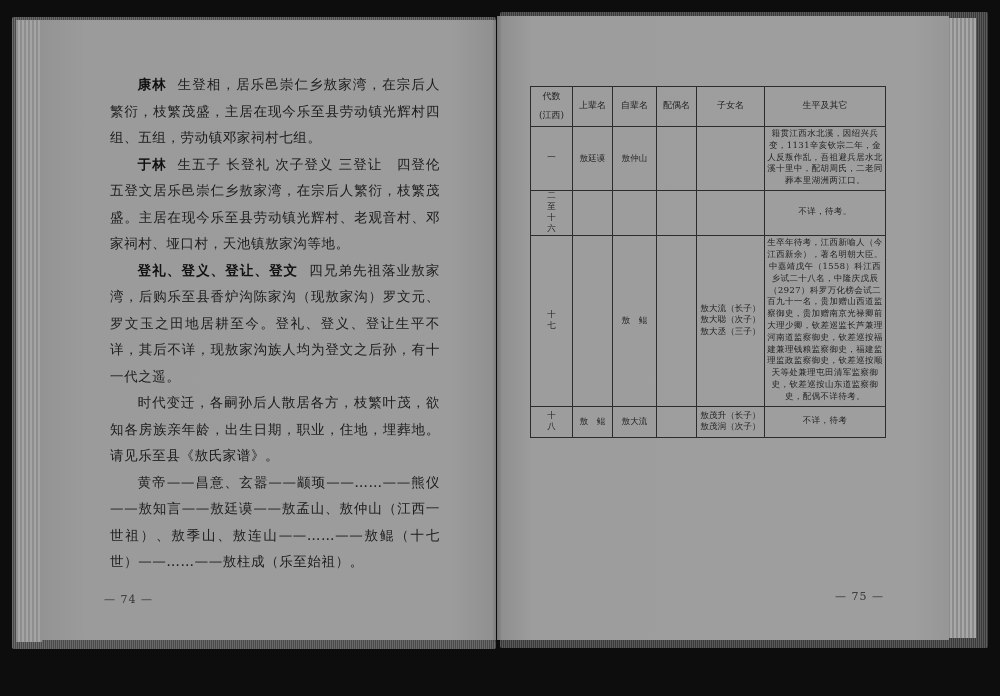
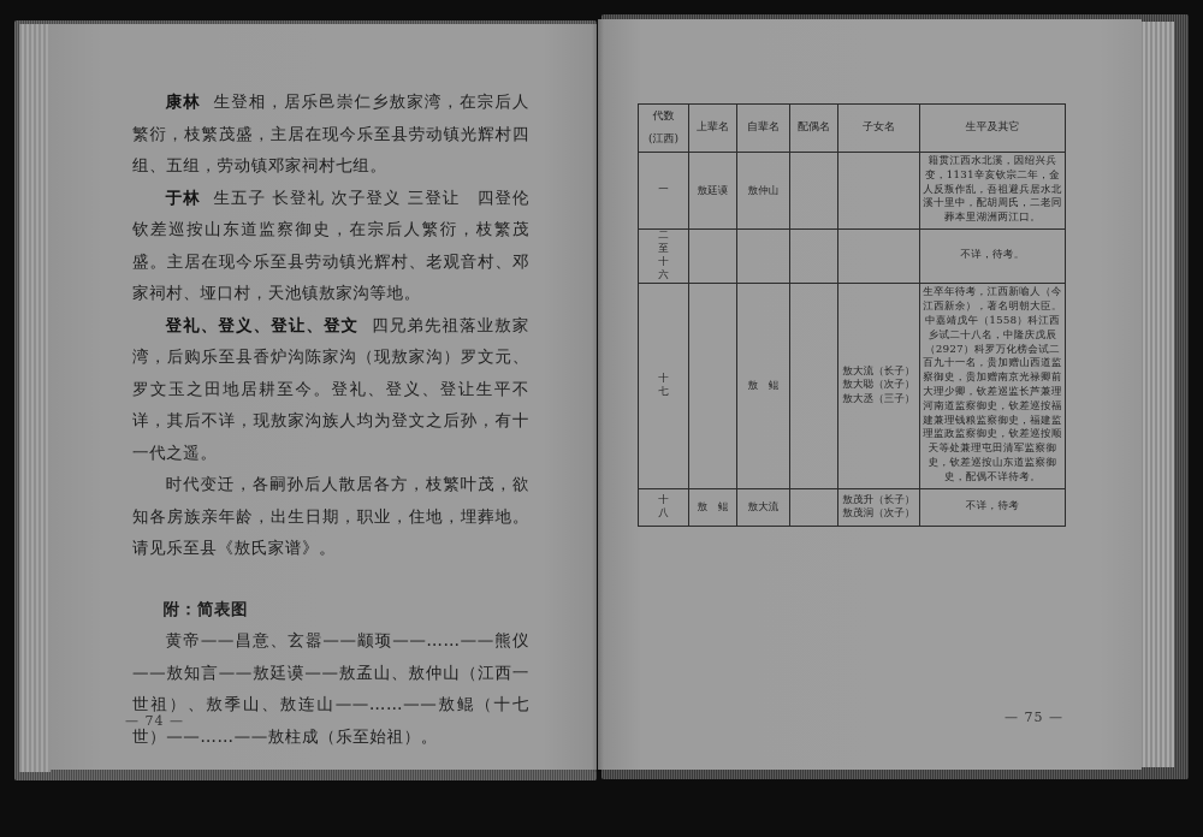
  康林 生登相，居乐邑崇仁乡敖家湾，在宗后人繁衍，枝繁茂盛，主居在现今乐至县劳动镇光辉村四组、五组，劳动镇邓家祠村七组。
- 于林 生五子 长登礼 次子登义 三登让 四登伦 五登文居乐邑崇仁乡敖家湾，在宗后人繁衍，枝繁茂盛。主居在现今乐至县劳动镇光辉村、老观音村、邓家祠村、垭口村，天池镇敖家沟等地。
+ 于林 生五子 长登礼 次子登义 三登让 四登伦 钦差巡按山东道监察御史，在宗后人繁衍，枝繁茂盛。主居在现今乐至县劳动镇光辉村、老观音村、邓家祠村、垭口村，天池镇敖家沟等地。
  登礼、登义、登让、登文 四兄弟先祖落业敖家湾，后购乐至县香炉沟陈家沟（现敖家沟）罗文元、罗文玉之田地居耕至今。登礼、登义、登让生平不详，其后不详，现敖家沟族人均为登文之后孙，有十一代之遥。
  时代变迁，各嗣孙后人散居各方，枝繁叶茂，欲知各房族亲年龄，出生日期，职业，住地，埋葬地。请见乐至县《敖氏家谱》。
+ 附：简表图
  黄帝——昌意、玄嚣——颛顼——……——熊仪——敖知言——敖廷谟——敖孟山、敖仲山（江西一世祖）、敖季山、敖连山——……——敖鲲（十七世）——……——敖柱成（乐至始祖）。
  — 74 —
  代数 (江西)	上辈名	自辈名	配偶名	子女名	生平及其它
  一	敖廷谟	敖仲山			籍贯江西水北溪，因绍兴兵变，1131辛亥钦宗二年，金人反叛作乱，吾祖避兵居水北溪十里中，配胡周氏，二老同葬本里湖洲两江口。
  二 至 十 六					不详，待考。
  十 七		敖 鲲		敖大流（长子） 敖大聪（次子） 敖大丞（三子）	生卒年待考，江西新喻人（今江西新余），著名明朝大臣。中嘉靖戊午（1558）科江西乡试二十八名，中隆庆戊辰（2927）科罗万化榜会试二百九十一名，贵加赠山西道监察御史，贵加赠南京光禄卿前大理少卿，钦差巡监长芦兼理河南道监察御史，钦差巡按福建兼理钱粮监察御史，福建监理监政监察御史，钦差巡按顺天等处兼理屯田清军监察御史，钦差巡按山东道监察御史，配偶不详待考。
  十 八	敖 鲲	敖大流		敖茂升（长子） 敖茂润（次子）	不详，待考
  — 75 —
